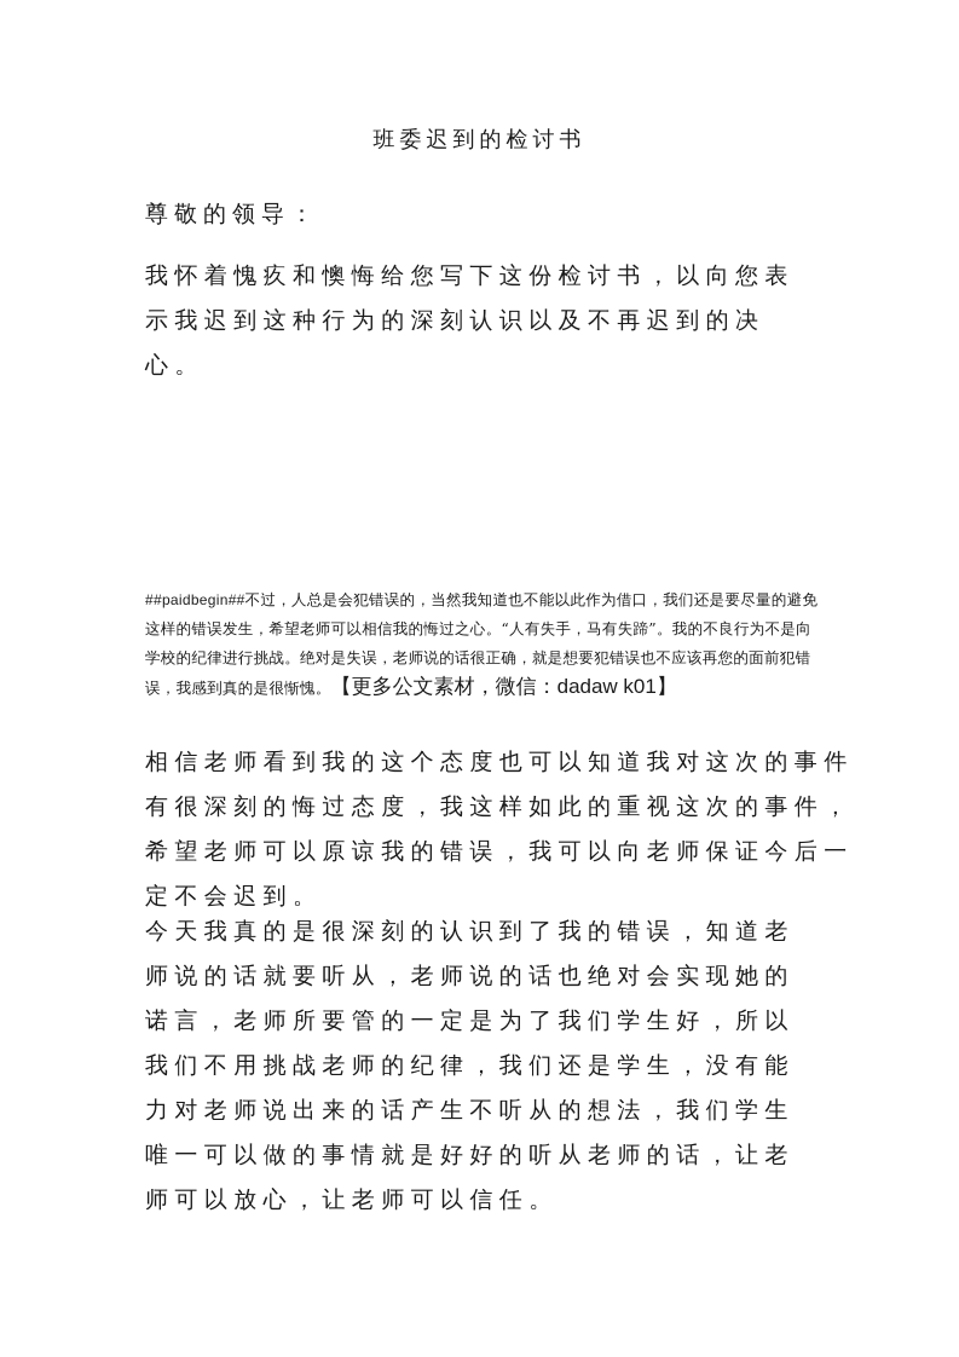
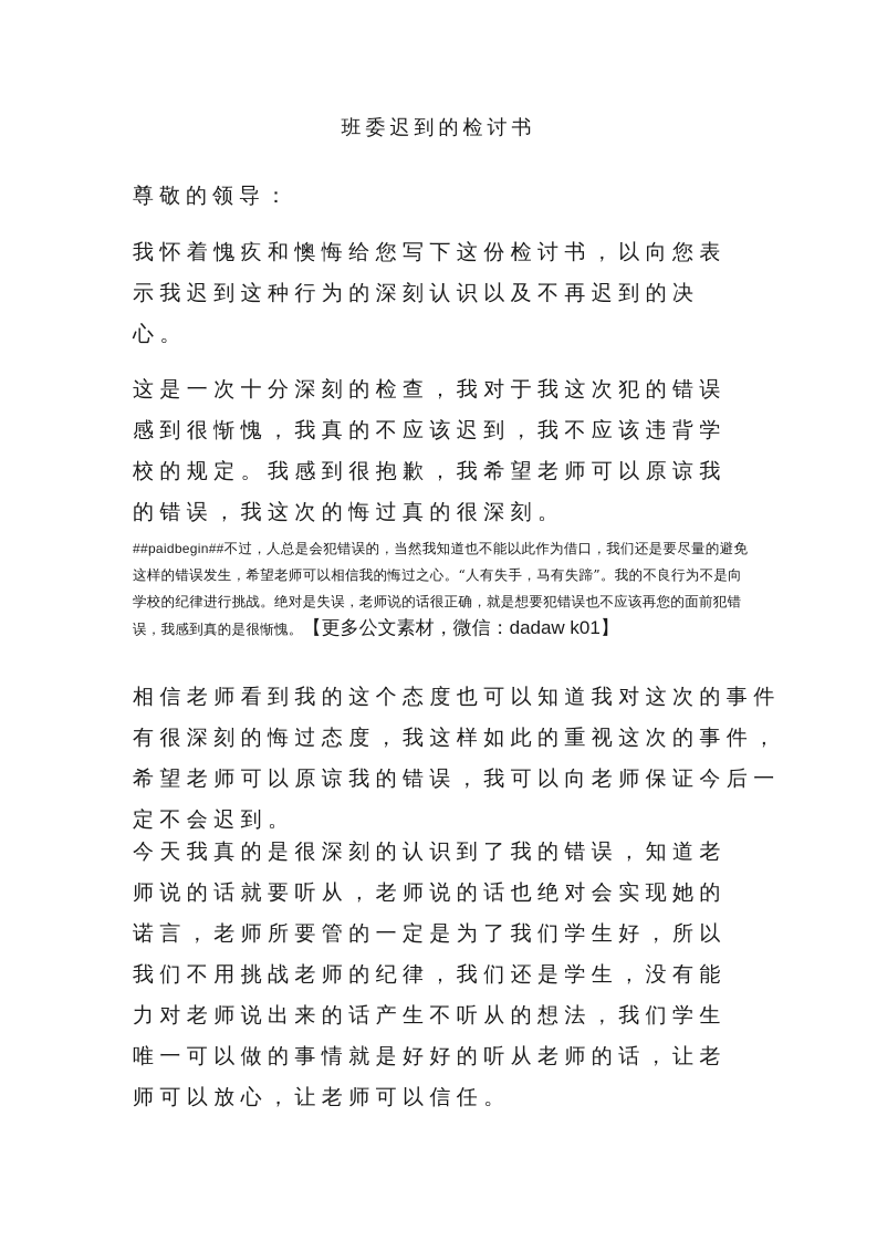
  班委迟到的检讨书
  尊敬的领导：
  我怀着愧疚和懊悔给您写下这份检讨书，以向您表示我迟到这种行为的深刻认识以及不再迟到的决心。
+ 这是一次十分深刻的检查，我对于我这次犯的错误感到很惭愧，我真的不应该迟到，我不应该违背学校的规定。我感到很抱歉，我希望老师可以原谅我的错误，我这次的悔过真的很深刻。
  ##paidbegin##不过，人总是会犯错误的，当然我知道也不能以此作为借口，我们还是要尽量的避免这样的错误发生，希望老师可以相信我的悔过之心。“人有失手，马有失蹄”。我的不良行为不是向学校的纪律进行挑战。绝对是失误，老师说的话很正确，就是想要犯错误也不应该再您的面前犯错误，我感到真的是很惭愧。【更多公文素材，微信：dadaw k01】
  相信老师看到我的这个态度也可以知道我对这次的事件有很深刻的悔过态度，我这样如此的重视这次的事件，希望老师可以原谅我的错误，我可以向老师保证今后一定不会迟到。
  今天我真的是很深刻的认识到了我的错误，知道老师说的话就要听从，老师说的话也绝对会实现她的诺言，老师所要管的一定是为了我们学生好，所以我们不用挑战老师的纪律，我们还是学生，没有能力对老师说出来的话产生不听从的想法，我们学生唯一可以做的事情就是好好的听从老师的话，让老师可以放心，让老师可以信任。
